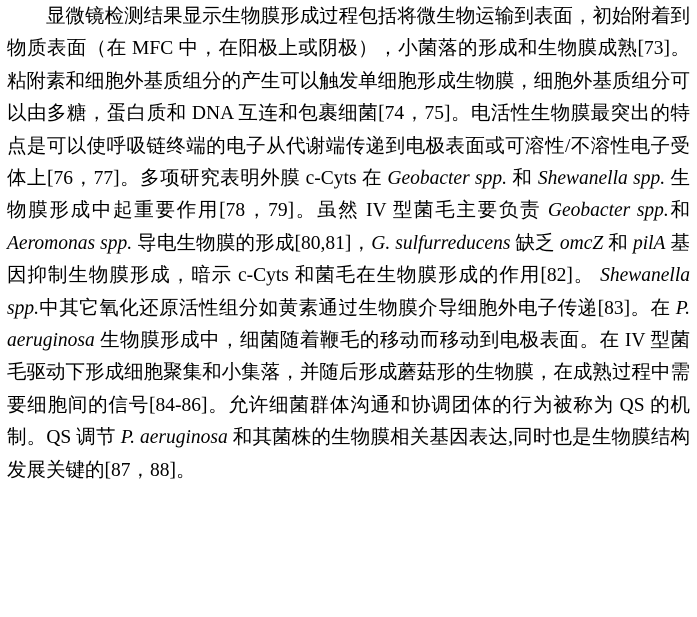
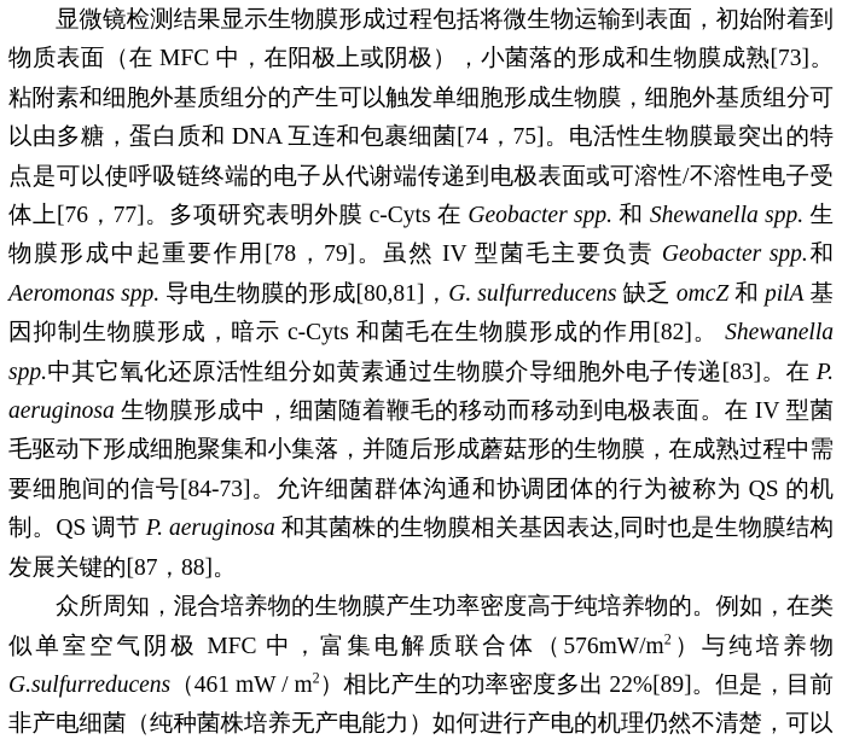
- 显微镜检测结果显示生物膜形成过程包括将微生物运输到表面，初始附着到物质表面（在 MFC 中，在阳极上或阴极），小菌落的形成和生物膜成熟[73]。粘附素和细胞外基质组分的产生可以触发单细胞形成生物膜，细胞外基质组分可以由多糖，蛋白质和 DNA 互连和包裹细菌[74，75]。电活性生物膜最突出的特点是可以使呼吸链终端的电子从代谢端传递到电极表面或可溶性/不溶性电子受体上[76，77]。多项研究表明外膜 c-Cyts 在 Geobacter spp. 和 Shewanella spp. 生物膜形成中起重要作用[78，79]。虽然 IV 型菌毛主要负责 Geobacter spp.和 Aeromonas spp. 导电生物膜的形成[80,81]，G. sulfurreducens 缺乏 omcZ 和 pilA 基因抑制生物膜形成，暗示 c-Cyts 和菌毛在生物膜形成的作用[82]。 Shewanella spp.中其它氧化还原活性组分如黄素通过生物膜介导细胞外电子传递[83]。在 P. aeruginosa 生物膜形成中，细菌随着鞭毛的移动而移动到电极表面。在 IV 型菌毛驱动下形成细胞聚集和小集落，并随后形成蘑菇形的生物膜，在成熟过程中需要细胞间的信号[84-86]。允许细菌群体沟通和协调团体的行为被称为 QS 的机制。QS 调节 P. aeruginosa 和其菌株的生物膜相关基因表达,同时也是生物膜结构发展关键的[87，88]。
+ 显微镜检测结果显示生物膜形成过程包括将微生物运输到表面，初始附着到物质表面（在 MFC 中，在阳极上或阴极），小菌落的形成和生物膜成熟[73]。粘附素和细胞外基质组分的产生可以触发单细胞形成生物膜，细胞外基质组分可以由多糖，蛋白质和 DNA 互连和包裹细菌[74，75]。电活性生物膜最突出的特点是可以使呼吸链终端的电子从代谢端传递到电极表面或可溶性/不溶性电子受体上[76，77]。多项研究表明外膜 c-Cyts 在 Geobacter spp. 和 Shewanella spp. 生物膜形成中起重要作用[78，79]。虽然 IV 型菌毛主要负责 Geobacter spp.和 Aeromonas spp. 导电生物膜的形成[80,81]，G. sulfurreducens 缺乏 omcZ 和 pilA 基因抑制生物膜形成，暗示 c-Cyts 和菌毛在生物膜形成的作用[82]。 Shewanella spp.中其它氧化还原活性组分如黄素通过生物膜介导细胞外电子传递[83]。在 P. aeruginosa 生物膜形成中，细菌随着鞭毛的移动而移动到电极表面。在 IV 型菌毛驱动下形成细胞聚集和小集落，并随后形成蘑菇形的生物膜，在成熟过程中需要细胞间的信号[84-73]。允许细菌群体沟通和协调团体的行为被称为 QS 的机制。QS 调节 P. aeruginosa 和其菌株的生物膜相关基因表达,同时也是生物膜结构发展关键的[87，88]。
+ 众所周知，混合培养物的生物膜产生功率密度高于纯培养物的。例如，在类似单室空气阴极 MFC 中，富集电解质联合体（576mW/m2）与纯培养物G.sulfurreducens（461 mW / m2）相比产生的功率密度多出 22%[89]。但是，目前非产电细菌（纯种菌株培养无产电能力）如何进行产电的机理仍然不清楚，可以
